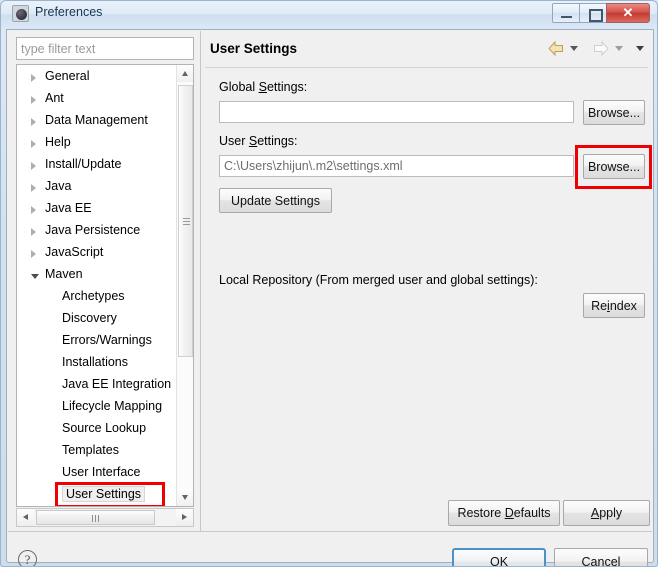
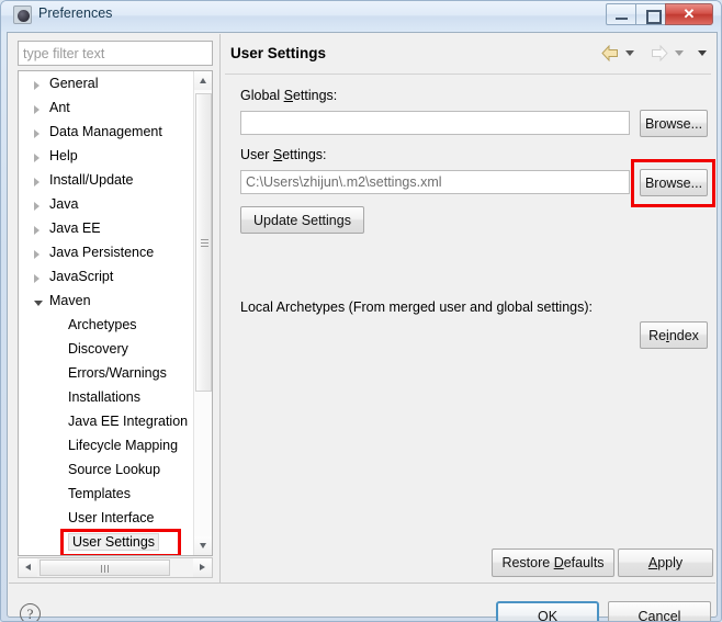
  Preferences
  type filter text
  General
  Ant
  Data Management
  Help
  Install/Update
  Java
  Java EE
  Java Persistence
  JavaScript
  Maven
  Archetypes
  Discovery
  Errors/Warnings
  Installations
  Java EE Integration
  Lifecycle Mapping
  Source Lookup
  Templates
  User Interface
  User Settings
  User Settings
  Global Settings:
  Browse...
  User Settings:
  C:\Users\zhijun\.m2\settings.xml
  Browse...
  Update Settings
- Local Repository (From merged user and global settings):
+ Local Archetypes (From merged user and global settings):
  Reindex
  Restore Defaults
  Apply
  ?
  OK
  Cancel
